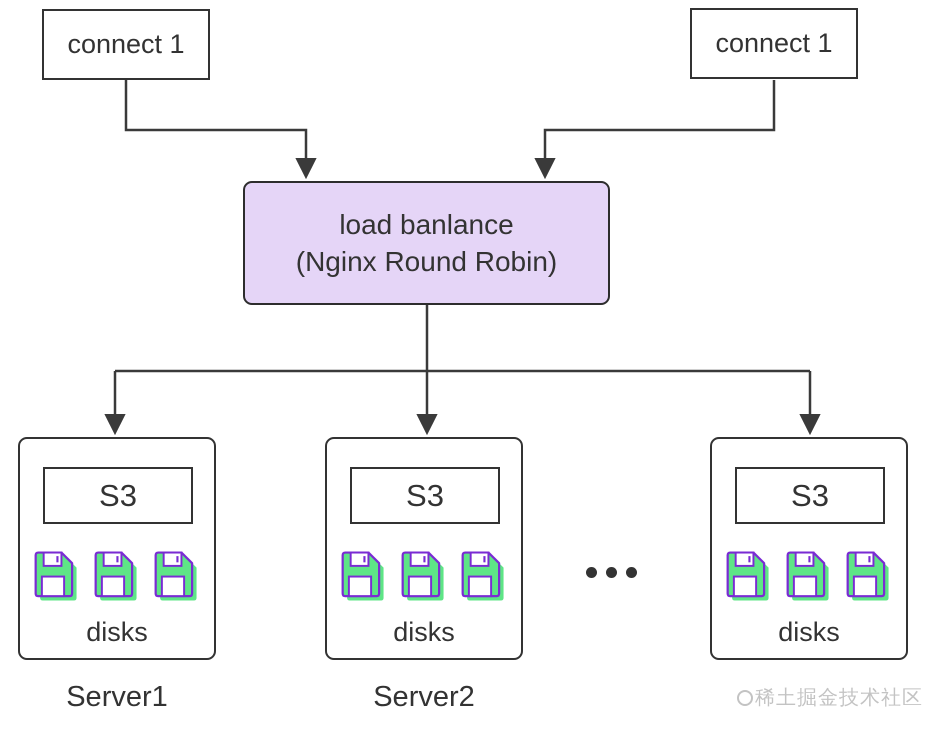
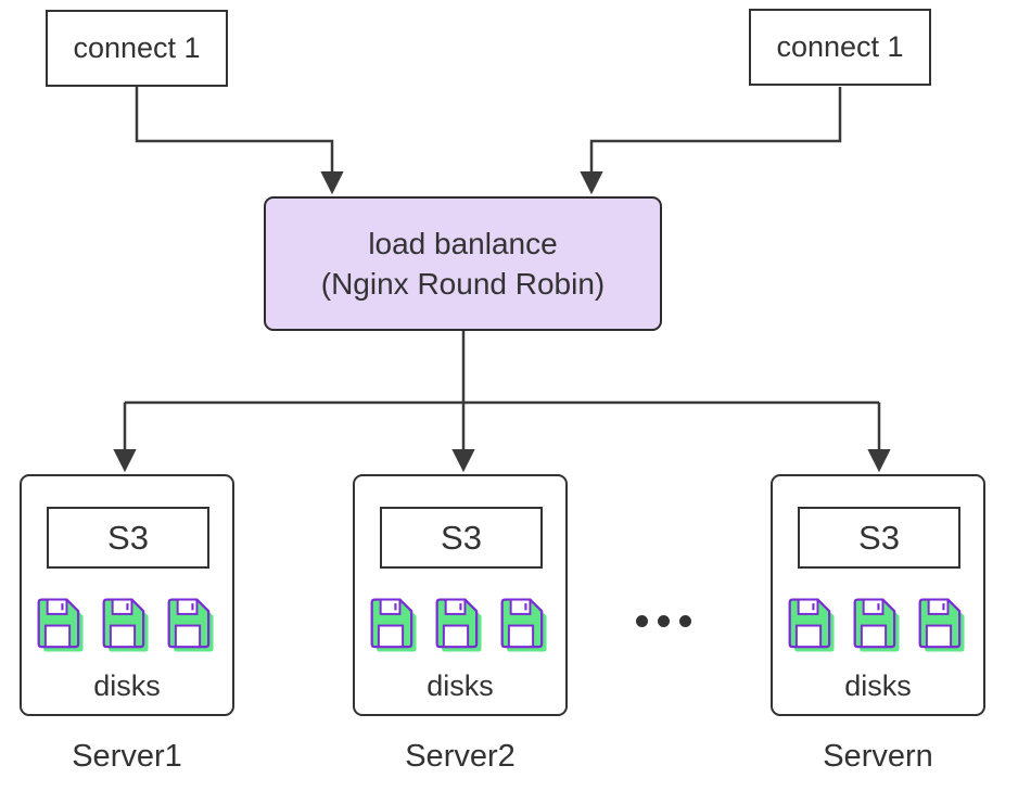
  connect 1
  connect 1
  load banlance
  (Nginx Round Robin)
  S3
  disks
  S3
  disks
  S3
  disks
- 稀土掘金技术社区
  Server1
  Server2
+ Servern
